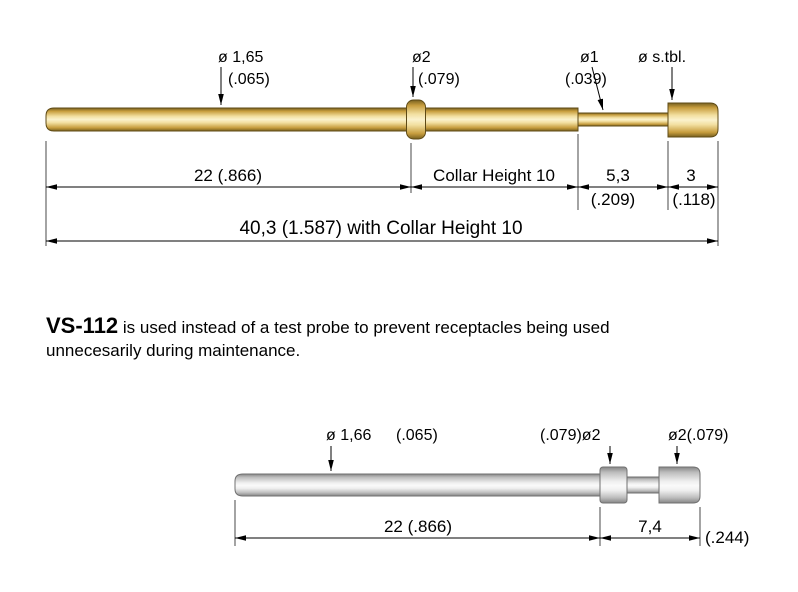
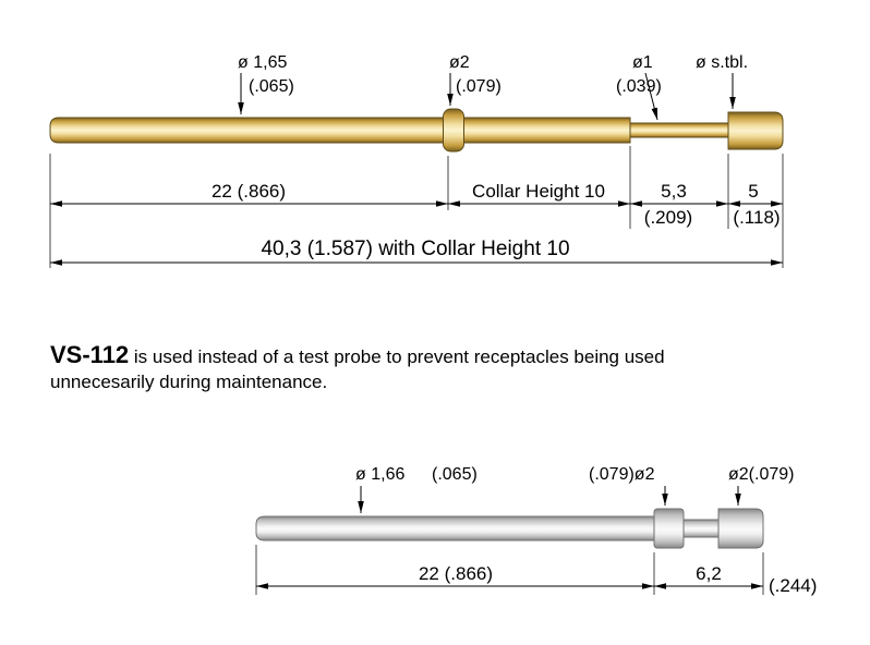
  ø 1,65
  (.065)
  ø2
  (.079)
  ø1
  (.039)
  ø s.tbl.
  22 (.866)
  Collar Height 10
  5,3
  (.209)
- 3
+ 5
  (.118)
  40,3 (1.587) with Collar Height 10
  ø 1,66
  (.065)
  (.079)ø2
  ø2(.079)
  22 (.866)
- 7,4
+ 6,2
  (.244)
  VS-112 is used instead of a test probe to prevent receptacles being used
  unnecesarily during maintenance.
